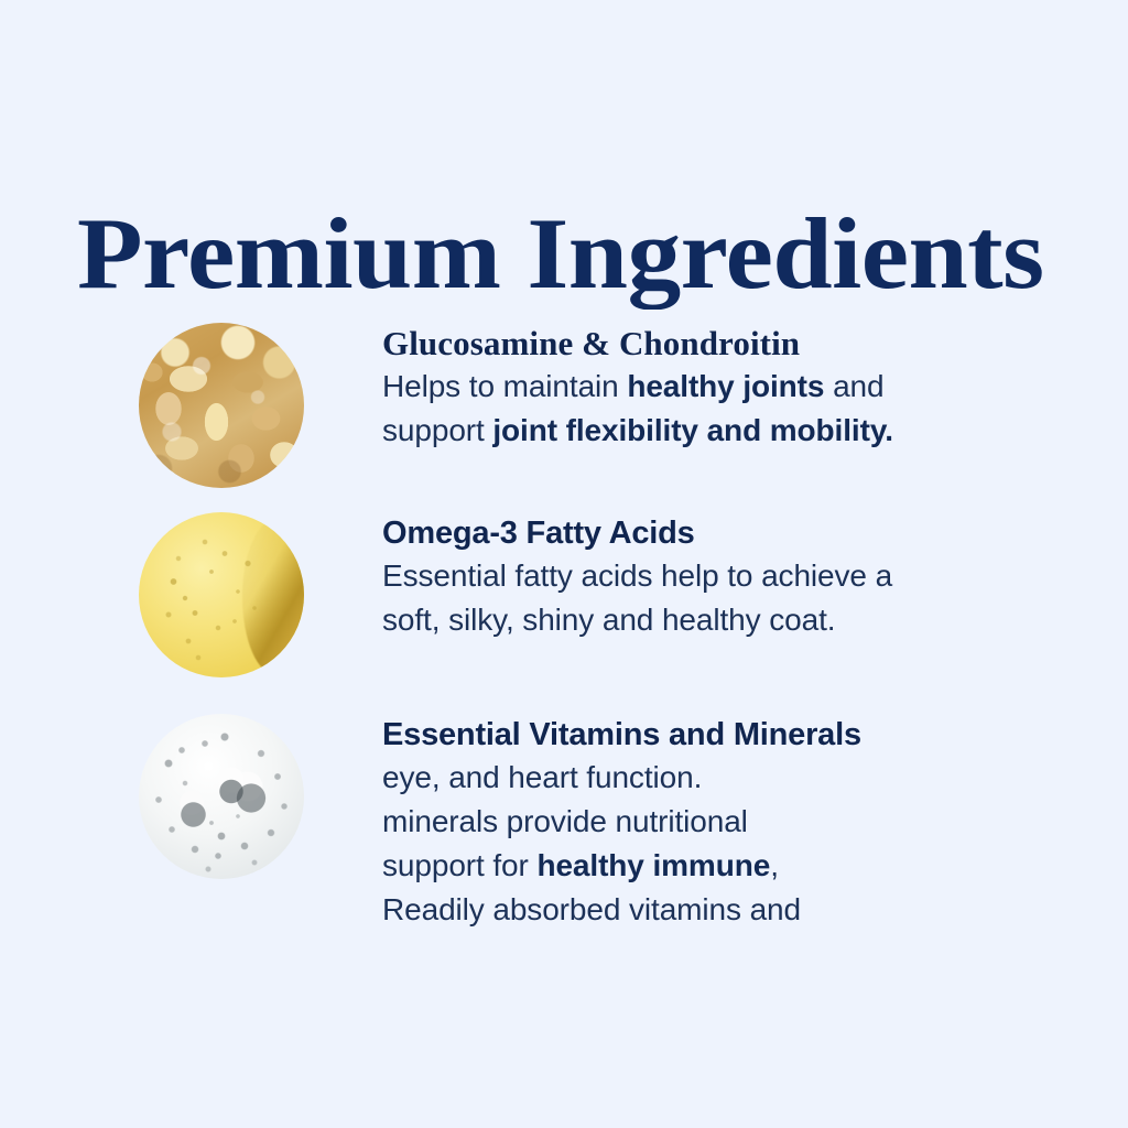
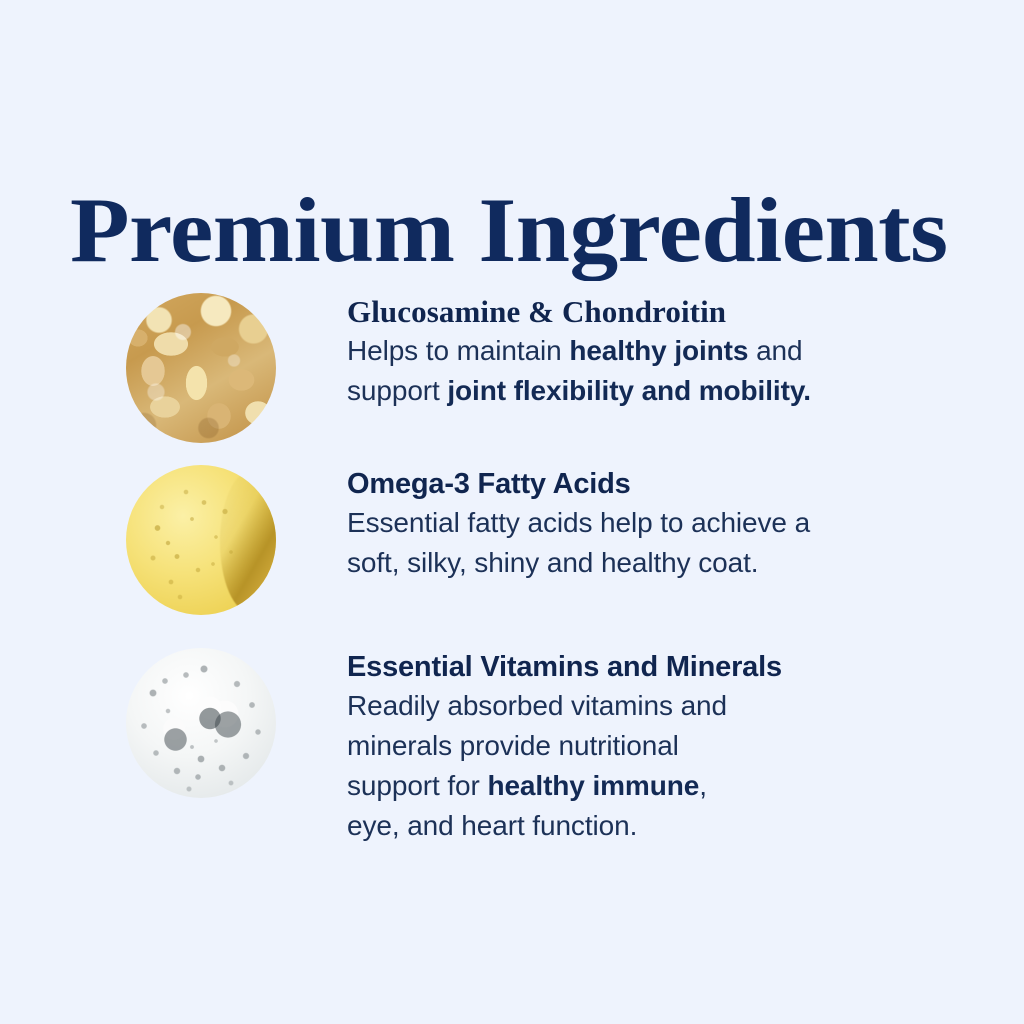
  Premium Ingredients
  Glucosamine & Chondroitin
  Helps to maintain healthy joints and
  support joint flexibility and mobility.
  Omega-3 Fatty Acids
  Essential fatty acids help to achieve a
  soft, silky, shiny and healthy coat.
  Essential Vitamins and Minerals
- eye, and heart function.
+ Readily absorbed vitamins and
  minerals provide nutritional
  support for healthy immune,
- Readily absorbed vitamins and
+ eye, and heart function.
